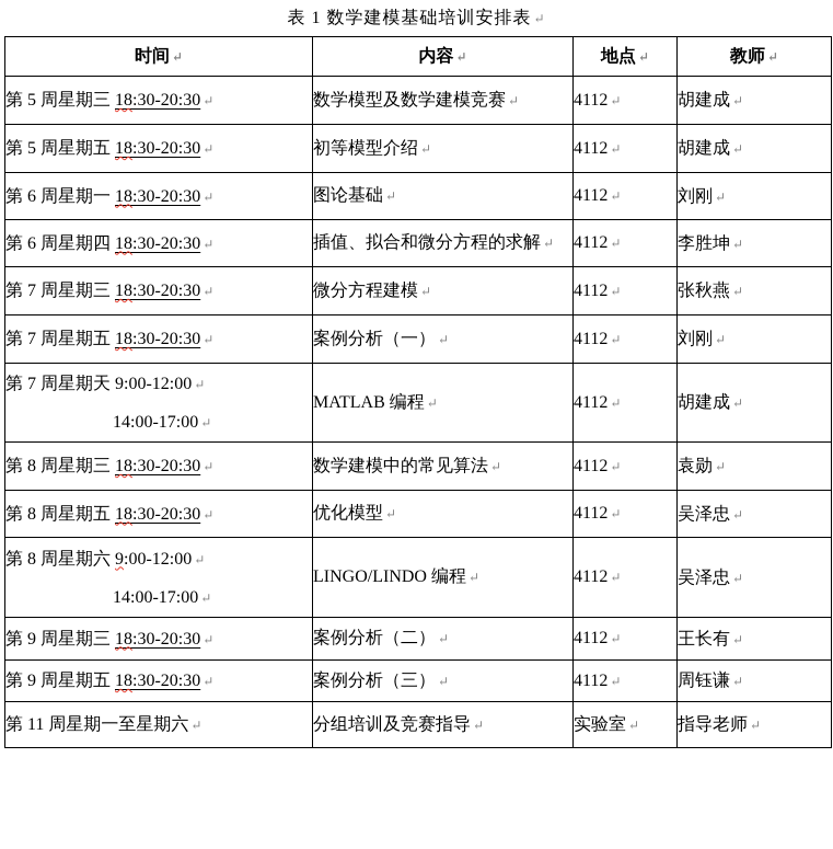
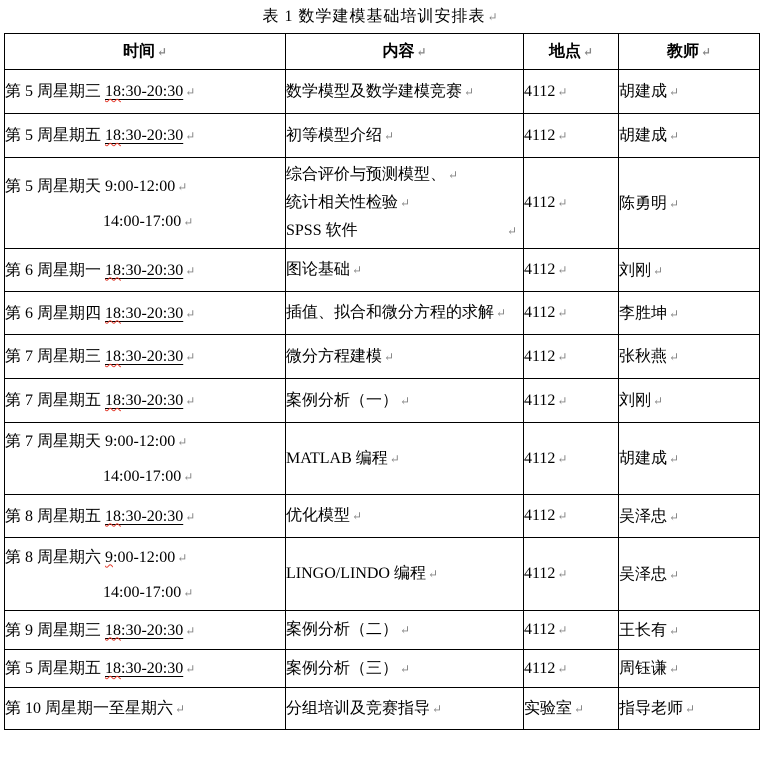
  表 1 数学建模基础培训安排表
  时间	内容	地点	教师
  第 5 周星期三 18:30-20:30	数学模型及数学建模竞赛	4112	胡建成
  第 5 周星期五 18:30-20:30	初等模型介绍	4112	胡建成
+ 第 5 周星期天 9:00-12:00 14:00-17:00	综合评价与预测模型、统计相关性检验SPSS 软件	4112	陈勇明
  第 6 周星期一 18:30-20:30	图论基础	4112	刘刚
  第 6 周星期四 18:30-20:30	插值、拟合和微分方程的求解	4112	李胜坤
  第 7 周星期三 18:30-20:30	微分方程建模	4112	张秋燕
  第 7 周星期五 18:30-20:30	案例分析（一）	4112	刘刚
  第 7 周星期天 9:00-12:00 14:00-17:00	MATLAB 编程	4112	胡建成
- 第 8 周星期三 18:30-20:30	数学建模中的常见算法	4112	袁勋
  第 8 周星期五 18:30-20:30	优化模型	4112	吴泽忠
  第 8 周星期六 9:00-12:00 14:00-17:00	LINGO/LINDO 编程	4112	吴泽忠
  第 9 周星期三 18:30-20:30	案例分析（二）	4112	王长有
- 第 9 周星期五 18:30-20:30	案例分析（三）	4112	周钰谦
+ 第 5 周星期五 18:30-20:30	案例分析（三）	4112	周钰谦
- 第 11 周星期一至星期六	分组培训及竞赛指导	实验室	指导老师
+ 第 10 周星期一至星期六	分组培训及竞赛指导	实验室	指导老师
